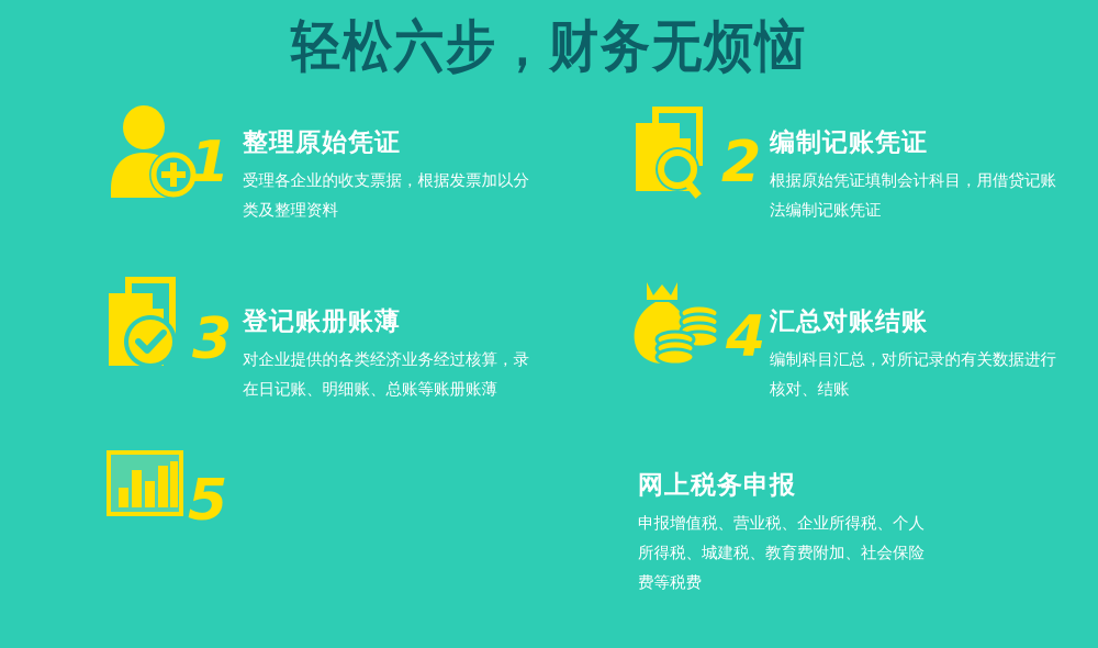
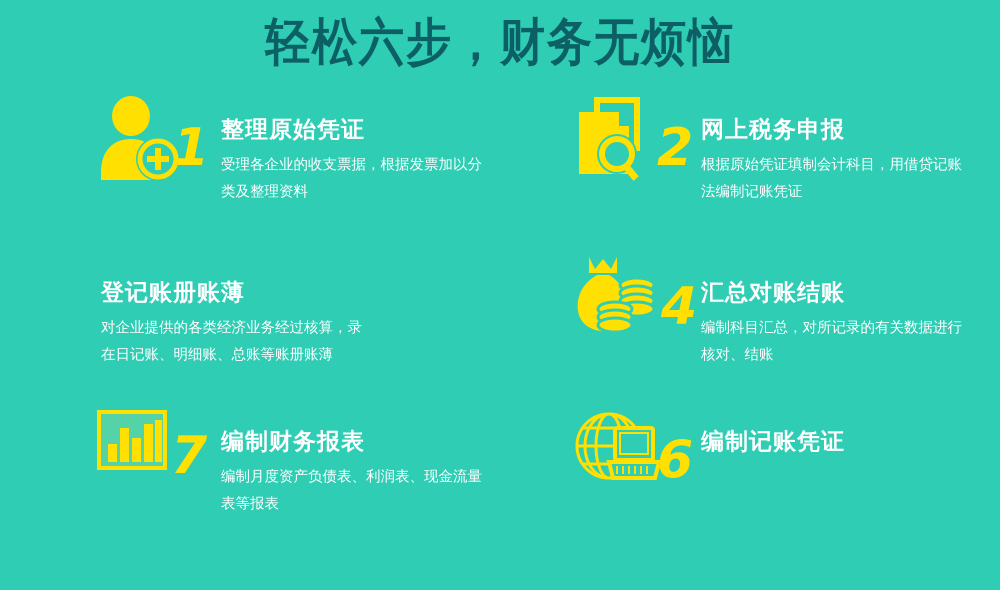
  轻松六步，财务无烦恼
  1
  整理原始凭证
  受理各企业的收支票据，根据发票加以分类及整理资料
  2
- 编制记账凭证
+ 网上税务申报
  根据原始凭证填制会计科目，用借贷记账法编制记账凭证
- 3
  登记账册账薄
  对企业提供的各类经济业务经过核算，录在日记账、明细账、总账等账册账薄
  4
  汇总对账结账
  编制科目汇总，对所记录的有关数据进行核对、结账
- 5
+ 7
+ 编制财务报表
+ 编制月度资产负债表、利润表、现金流量表等报表
+ 6
- 网上税务申报
+ 编制记账凭证
- 申报增值税、营业税、企业所得税、个人所得税、城建税、教育费附加、社会保险费等税费
